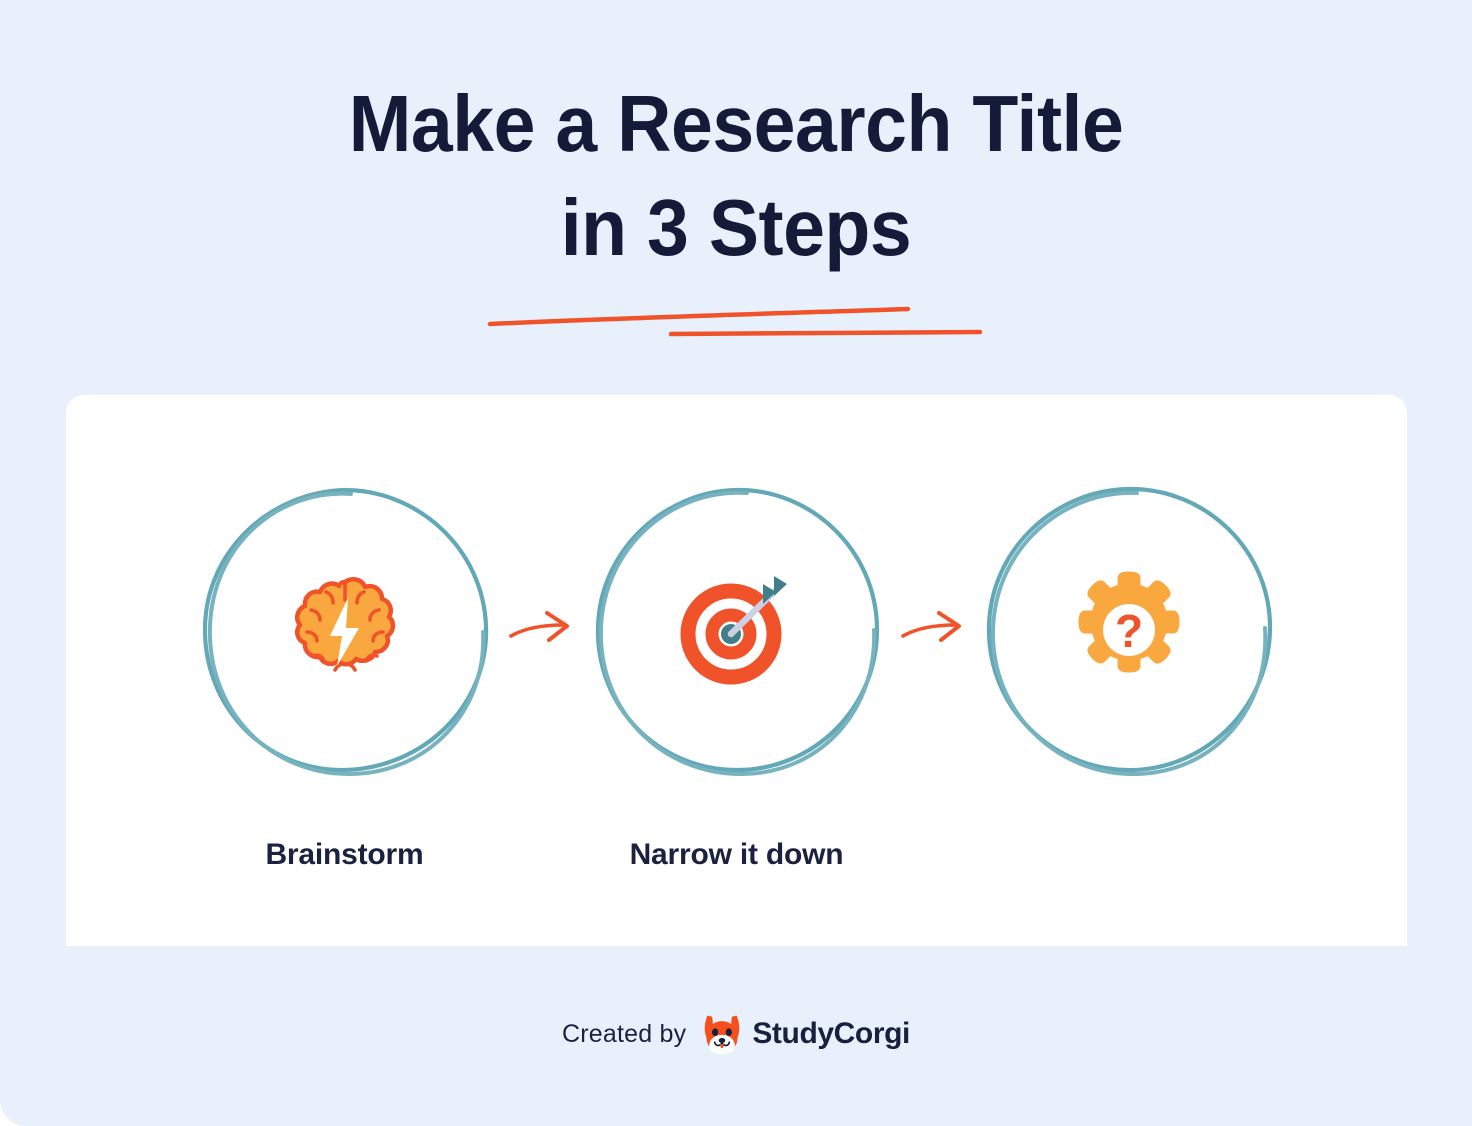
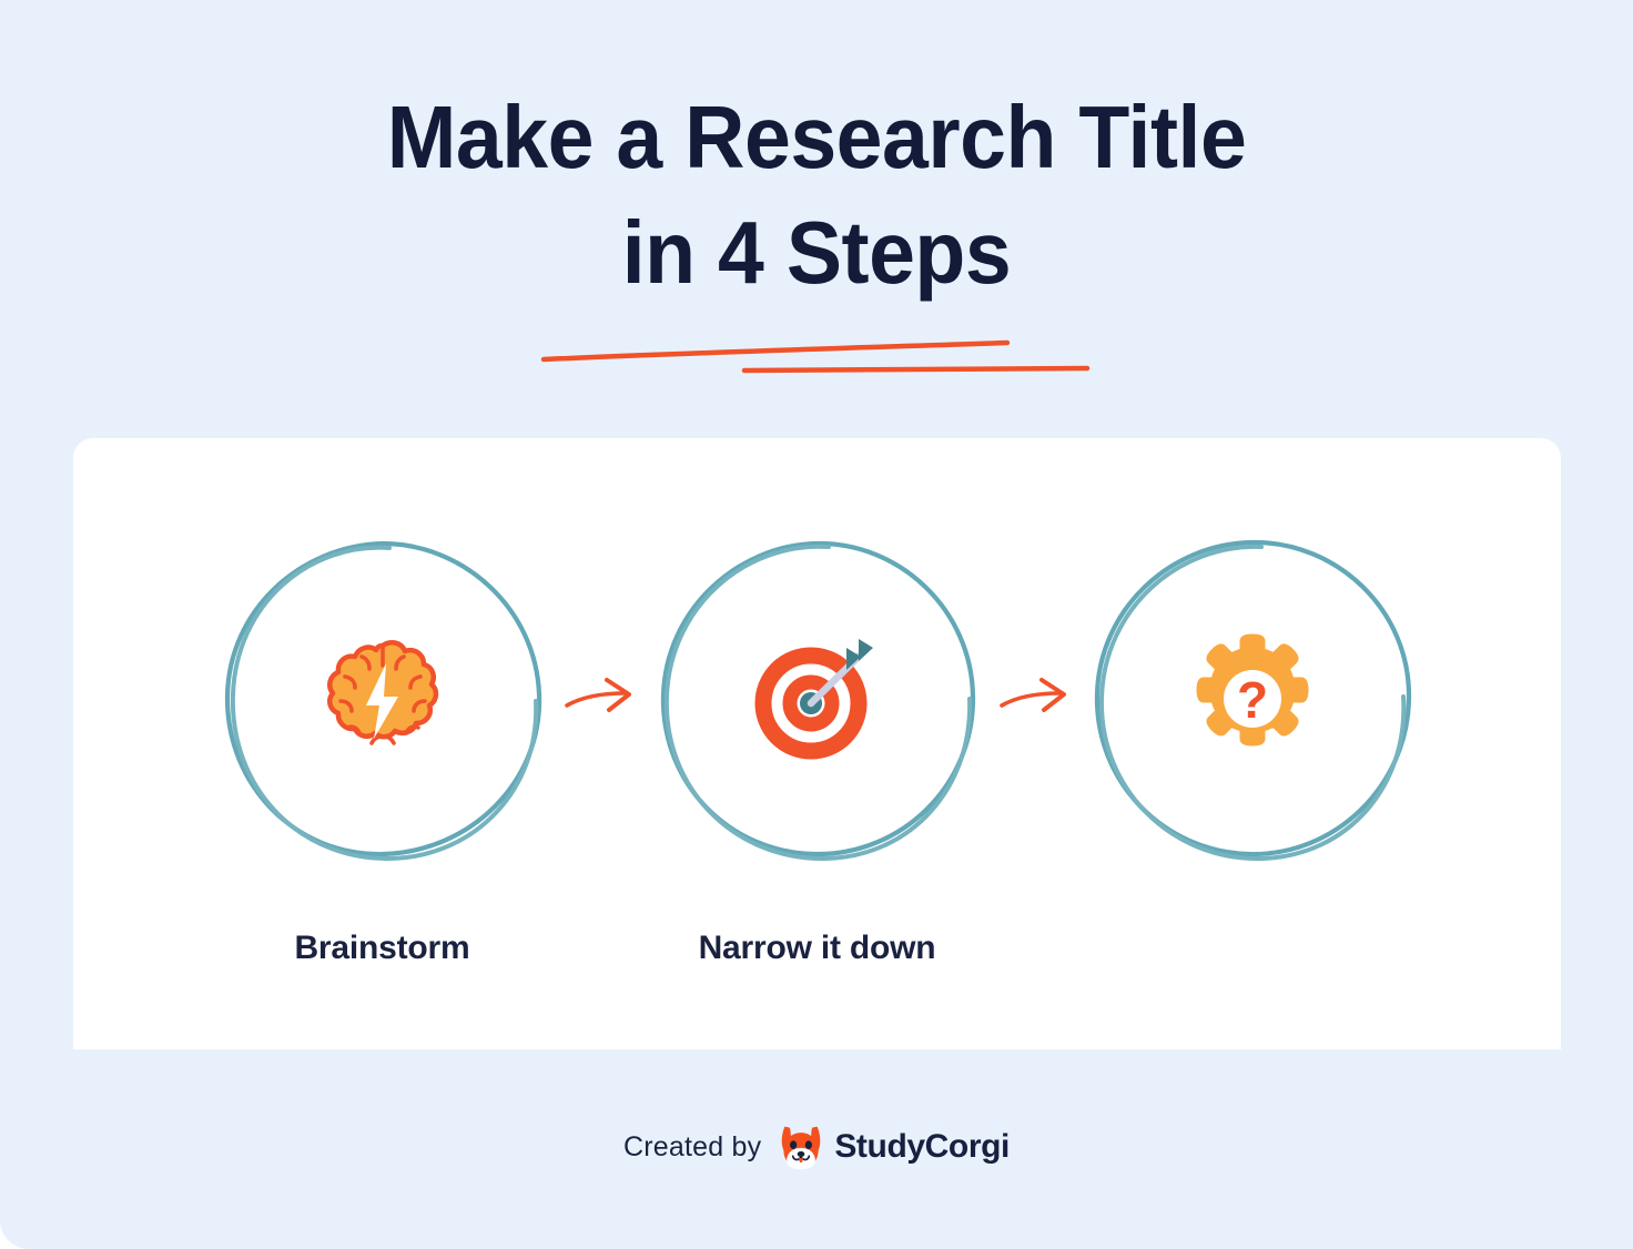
  Make a Research Title
- in 3 Steps
+ in 4 Steps
  Brainstorm
  Narrow it down
  ?
  Created by
  StudyCorgi
